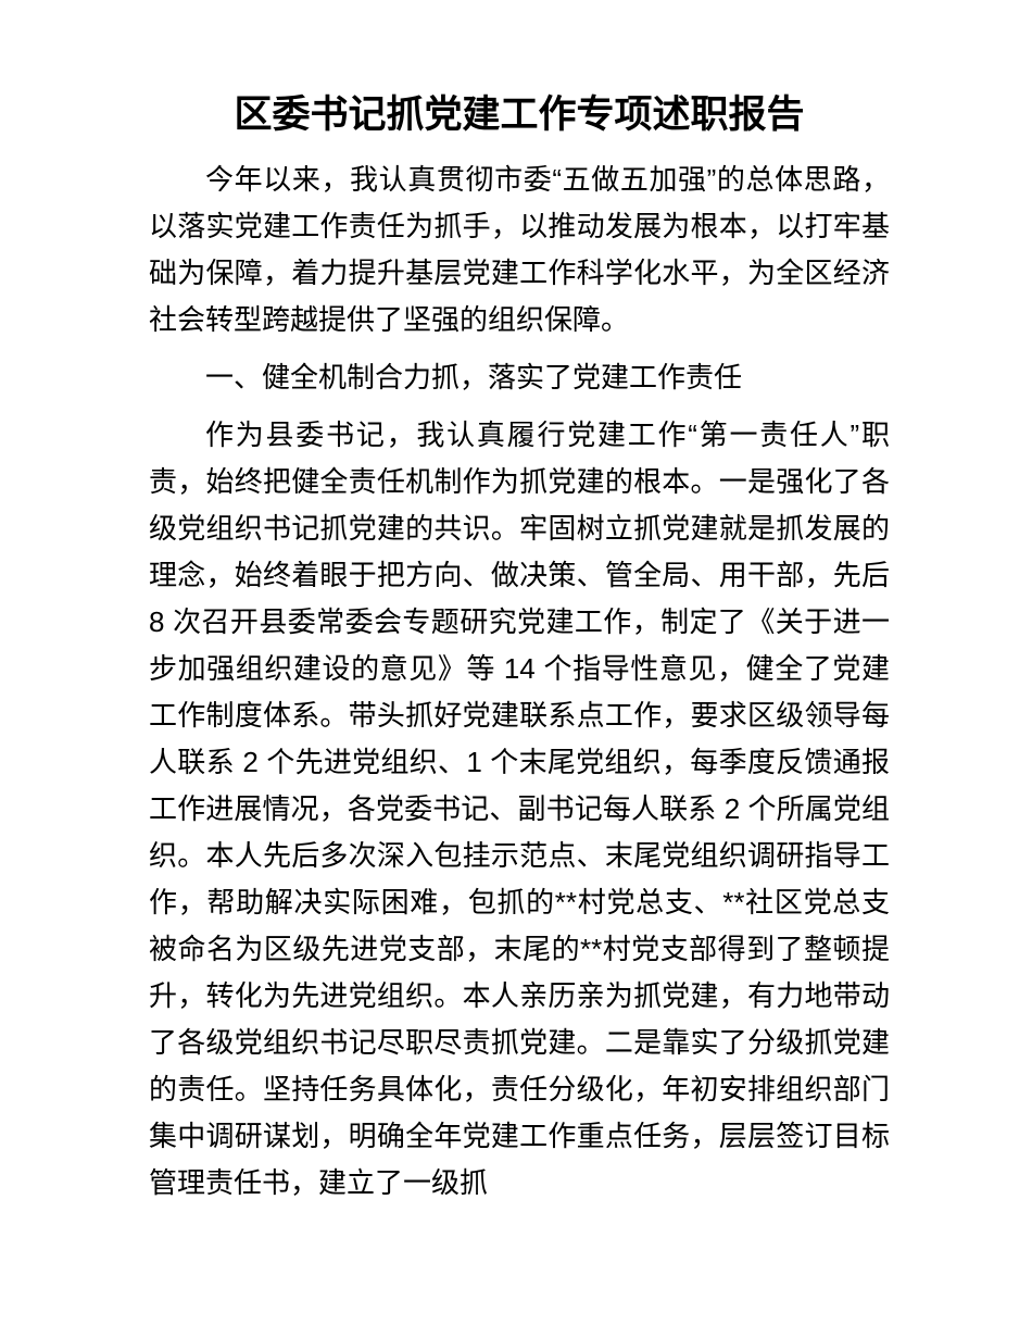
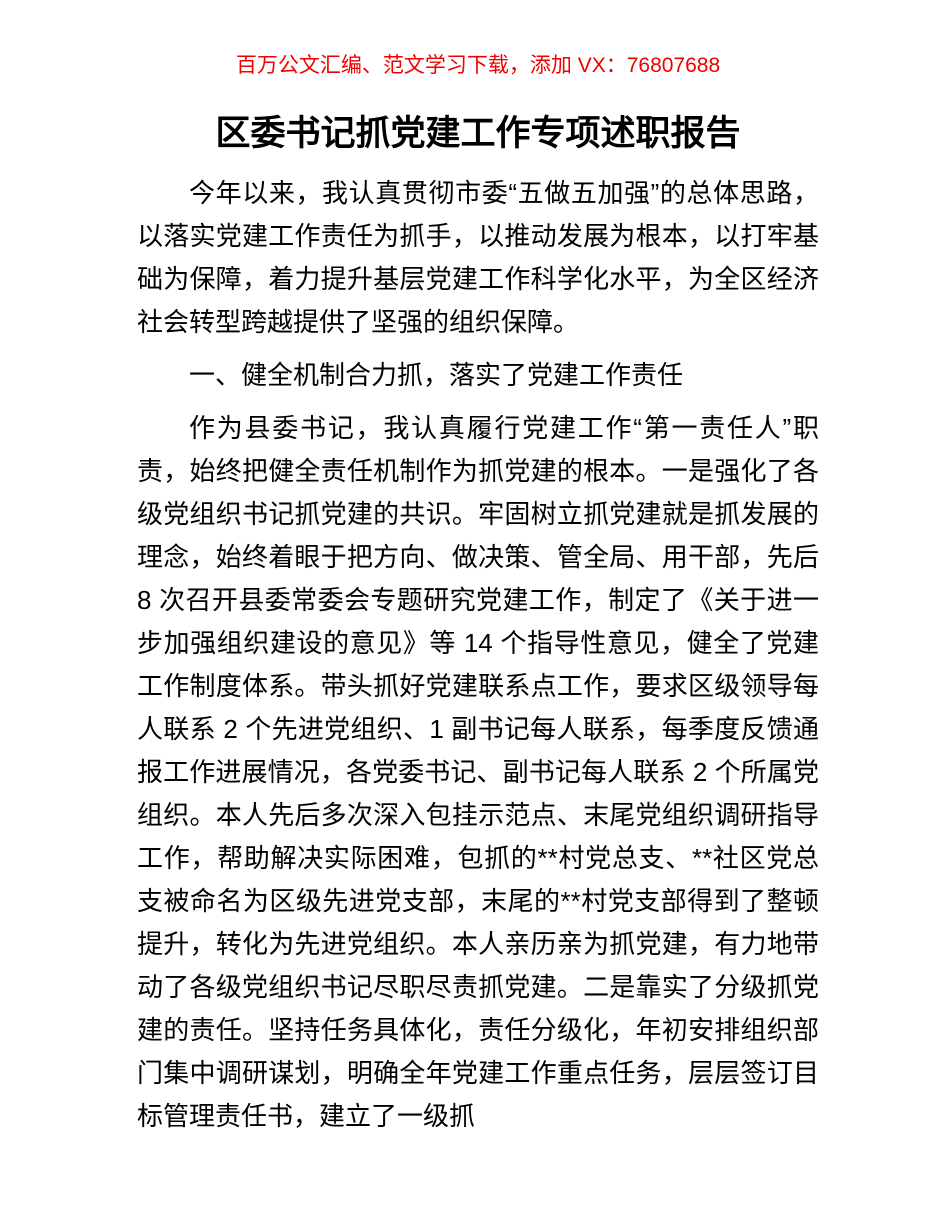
+ 百万公文汇编、范文学习下载，添加 VX：76807688
  区委书记抓党建工作专项述职报告
  今年以来，我认真贯彻市委“五做五加强”的总体思路，以落实党建工作责任为抓手，以推动发展为根本，以打牢基础为保障，着力提升基层党建工作科学化水平，为全区经济社会转型跨越提供了坚强的组织保障。
  一、健全机制合力抓，落实了党建工作责任
- 作为县委书记，我认真履行党建工作“第一责任人”职责，始终把健全责任机制作为抓党建的根本。一是强化了各级党组织书记抓党建的共识。牢固树立抓党建就是抓发展的理念，始终着眼于把方向、做决策、管全局、用干部，先后 8 次召开县委常委会专题研究党建工作，制定了《关于进一步加强组织建设的意见》等 14 个指导性意见，健全了党建工作制度体系。带头抓好党建联系点工作，要求区级领导每人联系 2 个先进党组织、1 个末尾党组织，每季度反馈通报工作进展情况，各党委书记、副书记每人联系 2 个所属党组织。本人先后多次深入包挂示范点、末尾党组织调研指导工作，帮助解决实际困难，包抓的**村党总支、**社区党总支被命名为区级先进党支部，末尾的**村党支部得到了整顿提升，转化为先进党组织。本人亲历亲为抓党建，有力地带动了各级党组织书记尽职尽责抓党建。二是靠实了分级抓党建的责任。坚持任务具体化，责任分级化，年初安排组织部门集中调研谋划，明确全年党建工作重点任务，层层签订目标管理责任书，建立了一级抓
+ 作为县委书记，我认真履行党建工作“第一责任人”职责，始终把健全责任机制作为抓党建的根本。一是强化了各级党组织书记抓党建的共识。牢固树立抓党建就是抓发展的理念，始终着眼于把方向、做决策、管全局、用干部，先后 8 次召开县委常委会专题研究党建工作，制定了《关于进一步加强组织建设的意见》等 14 个指导性意见，健全了党建工作制度体系。带头抓好党建联系点工作，要求区级领导每人联系 2 个先进党组织、1 副书记每人联系，每季度反馈通报工作进展情况，各党委书记、副书记每人联系 2 个所属党组织。本人先后多次深入包挂示范点、末尾党组织调研指导工作，帮助解决实际困难，包抓的**村党总支、**社区党总支被命名为区级先进党支部，末尾的**村党支部得到了整顿提升，转化为先进党组织。本人亲历亲为抓党建，有力地带动了各级党组织书记尽职尽责抓党建。二是靠实了分级抓党建的责任。坚持任务具体化，责任分级化，年初安排组织部门集中调研谋划，明确全年党建工作重点任务，层层签订目标管理责任书，建立了一级抓
